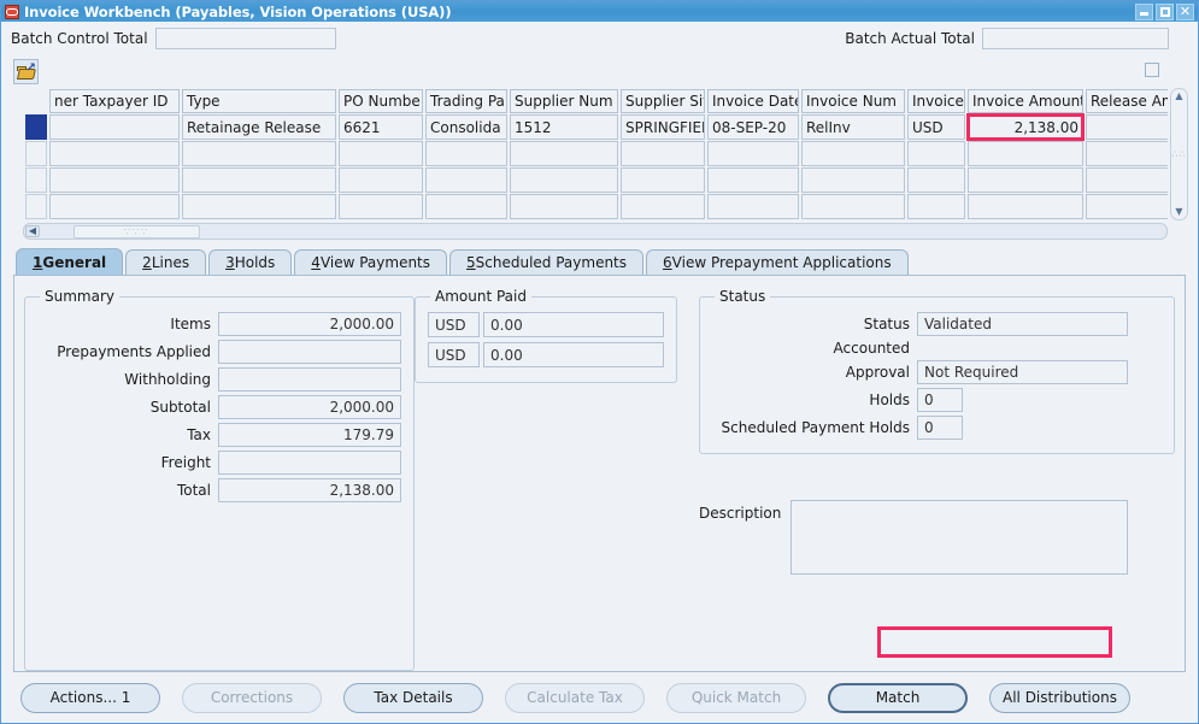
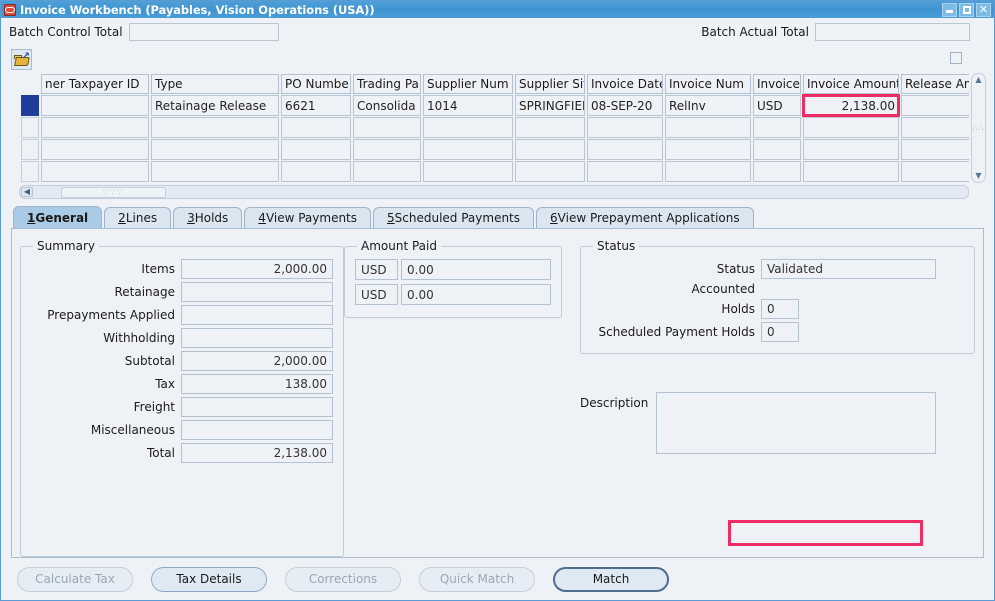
  Invoice Workbench (Payables, Vision Operations (USA))
  ✕
  Batch Control Total
  Batch Actual Total
  ↗
  	ner Taxpayer ID	Type	PO Numbe	Trading Pa	Supplier Num	Supplier Si	Invoice Date	Invoice Num	Invoice	Invoice Amount	Release A
- 		Retainage Release	6621	Consolida	1512	SPRINGFIE	08-SEP-20	RelInv	USD	2,138.00
+ 		Retainage Release	6621	Consolida	1014	SPRINGFIE	08-SEP-20	RelInv	USD	2,138.00
  ▲
  ∴∴
  ▼
  ◀
  ∵∵∵
  1
  General
  2
  Lines
  3
  Holds
  4
  View Payments
  5
  Scheduled Payments
  6
  View Prepayment Applications
  Summary
  Items
  2,000.00
+ Retainage
  Prepayments Applied
  Withholding
  Subtotal
  2,000.00
  Tax
- 179.79
+ 138.00
  Freight
+ Miscellaneous
  Total
  2,138.00
  Amount Paid
  USD
  0.00
  USD
  0.00
  Status
  Status
  Validated
  Accounted
- Approval
- Not Required
  Holds
  0
  Scheduled Payment Holds
  0
  Description
- Actions... 1
- Corrections
+ Calculate Tax
  Tax Details
- Calculate Tax
+ Corrections
  Quick Match
  Match
- All Distributions
